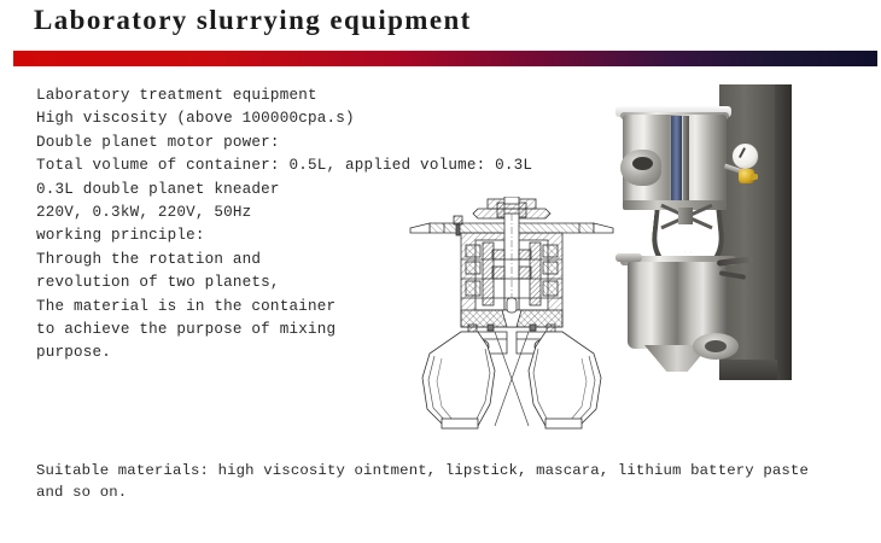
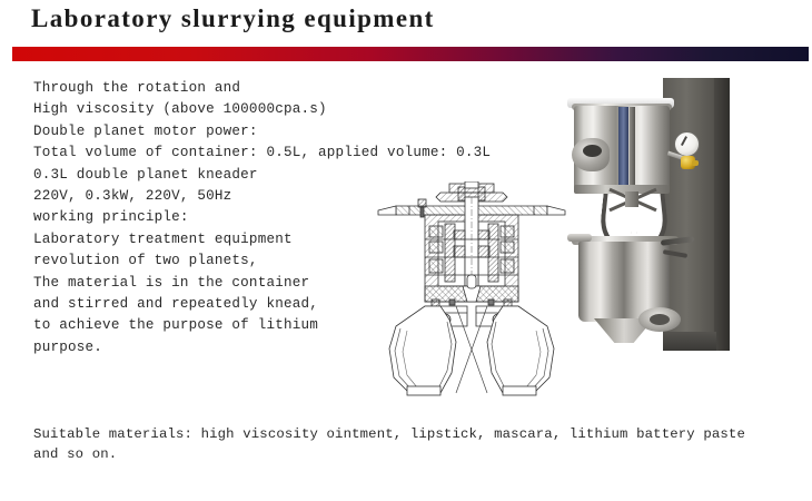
  Laboratory slurrying equipment
- Laboratory treatment equipment
+ Through the rotation and
  High viscosity (above 100000cpa.s)
  Double planet motor power:
  Total volume of container: 0.5L, applied volume: 0.3L
  0.3L double planet kneader
  220V, 0.3kW, 220V, 50Hz
  working principle:
- Through the rotation and
+ Laboratory treatment equipment
  revolution of two planets,
  The material is in the container
+ and stirred and repeatedly knead,
- to achieve the purpose of mixing
+ to achieve the purpose of lithium
  purpose.
  Suitable materials: high viscosity ointment, lipstick, mascara, lithium battery paste
  and so on.
